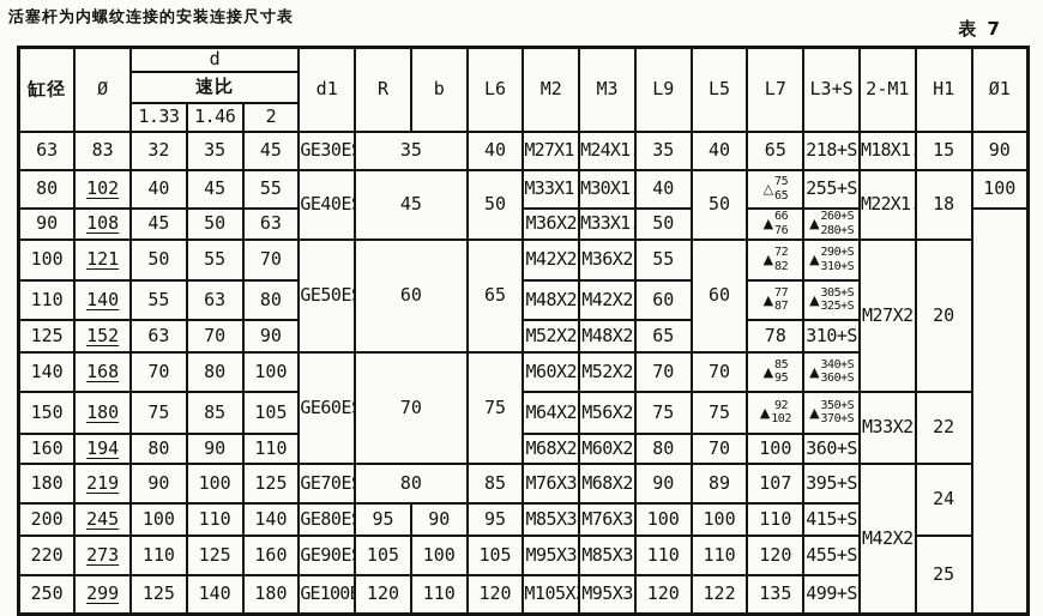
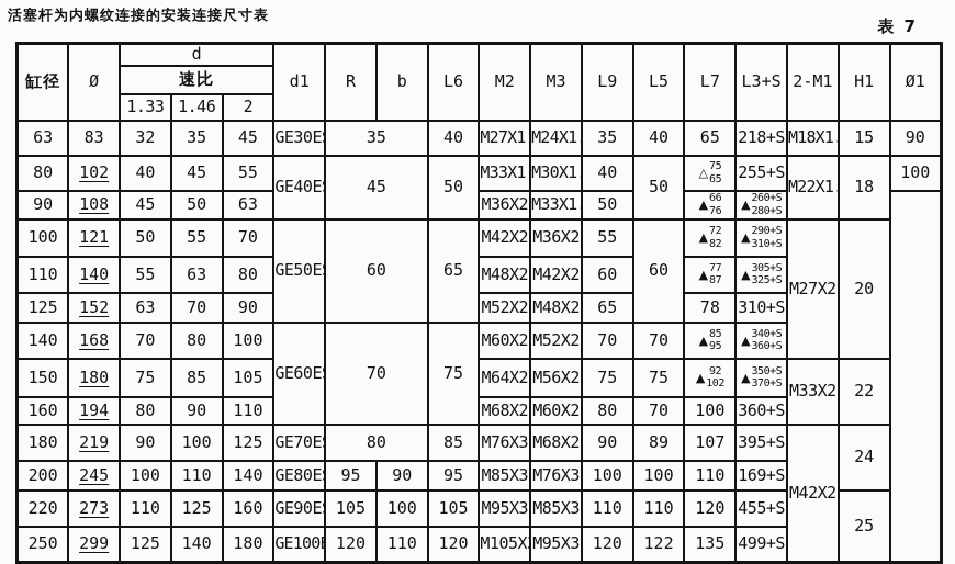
  活塞杆为内螺纹连接的安装连接尺寸表
  表 7
  缸径	Ø	d	d1	R	b	L6	M2	M3	L9	L5	L7	L3+S	2-M1	H1	Ø1
  速比
  1.33	1.46	2
  63	83	32	35	45	GE30E	35	40	M27X1	M24X1	35	40	65	218+S	M18X1	15	90
  80	102	40	45	55	GE40E	45	50	M33X1	M30X1	40	50	△7565	255+S	M22X1	18	100
  90	108	45	50	63	M36X2	M33X1	50	▲6676	▲260+S280+S
  100	121	50	55	70	GE50E	60	65	M42X2	M36X2	55	60	▲7282	▲290+S310+S	M27X2	20
  110	140	55	63	80	M48X2	M42X2	60	▲7787	▲305+S325+S
  125	152	63	70	90	M52X2	M48X2	65	78	310+S
  140	168	70	80	100	GE60E	70	75	M60X2	M52X2	70	70	▲8595	▲340+S360+S
  150	180	75	85	105	M64X2	M56X2	75	75	▲ 92102	▲350+S370+S	M33X2	22
  160	194	80	90	110	M68X2	M60X2	80	70	100	360+S
  180	219	90	100	125	GE70E	80	85	M76X3	M68X2	90	89	107	395+S	M42X2	24
- 200	245	100	110	140	GE80E	95	90	95	M85X3	M76X3	100	100	110	415+S
+ 200	245	100	110	140	GE80E	95	90	95	M85X3	M76X3	100	100	110	169+S
  220	273	110	125	160	GE90E	105	100	105	M95X3	M85X3	110	110	120	455+S	25
  250	299	125	140	180	GE100	120	110	120	M105X	M95X3	120	122	135	499+S
